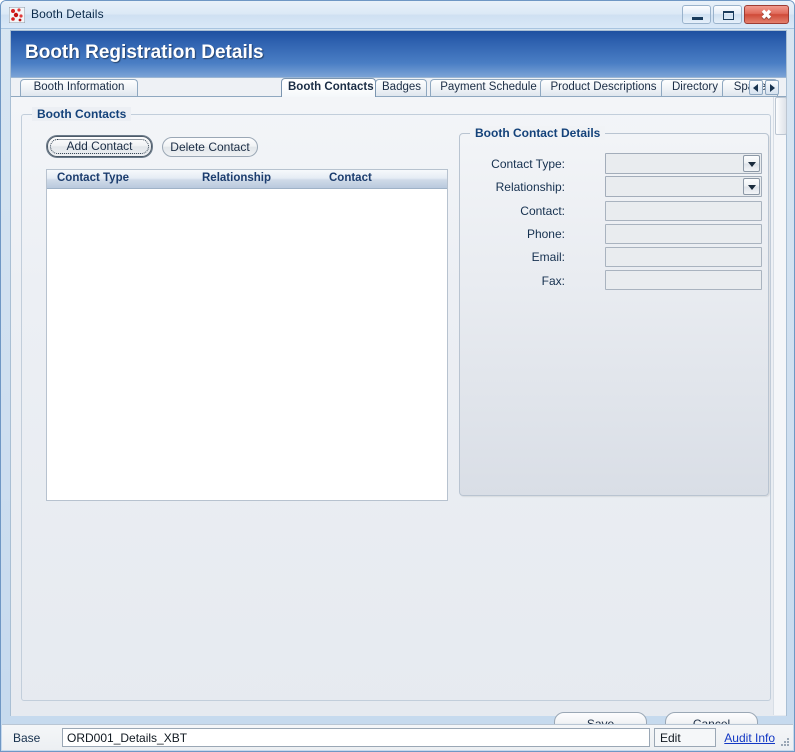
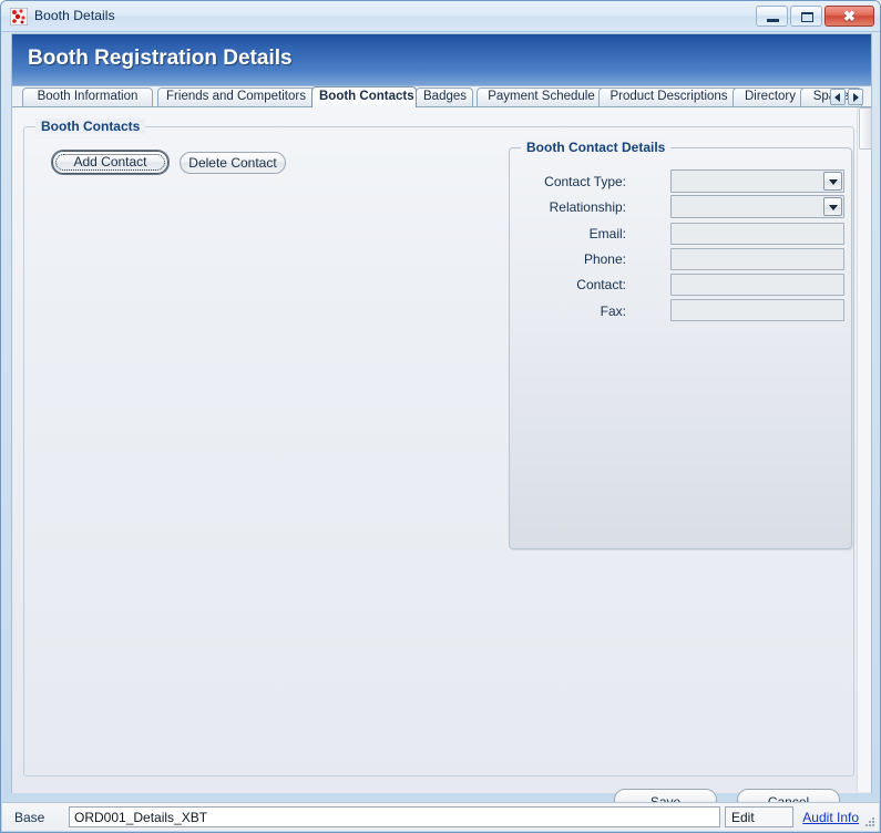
  Booth Details
  ✖
  Booth Registration Details
  Booth Information
+ Friends and Competitors
  Booth Contacts
  Badges
  Payment Schedule
  Product Descriptions
  Directory
  Booth Contacts
  Add Contact
  Delete Contact
- Contact Type
- Relationship
- Contact
  Booth Contact Details
  Contact Type:
  Relationship:
- Contact:
+ Email:
  Phone:
- Email:
+ Contact:
  Fax:
  Base
  ORD001_Details_XBT
  Edit
  Audit Info
